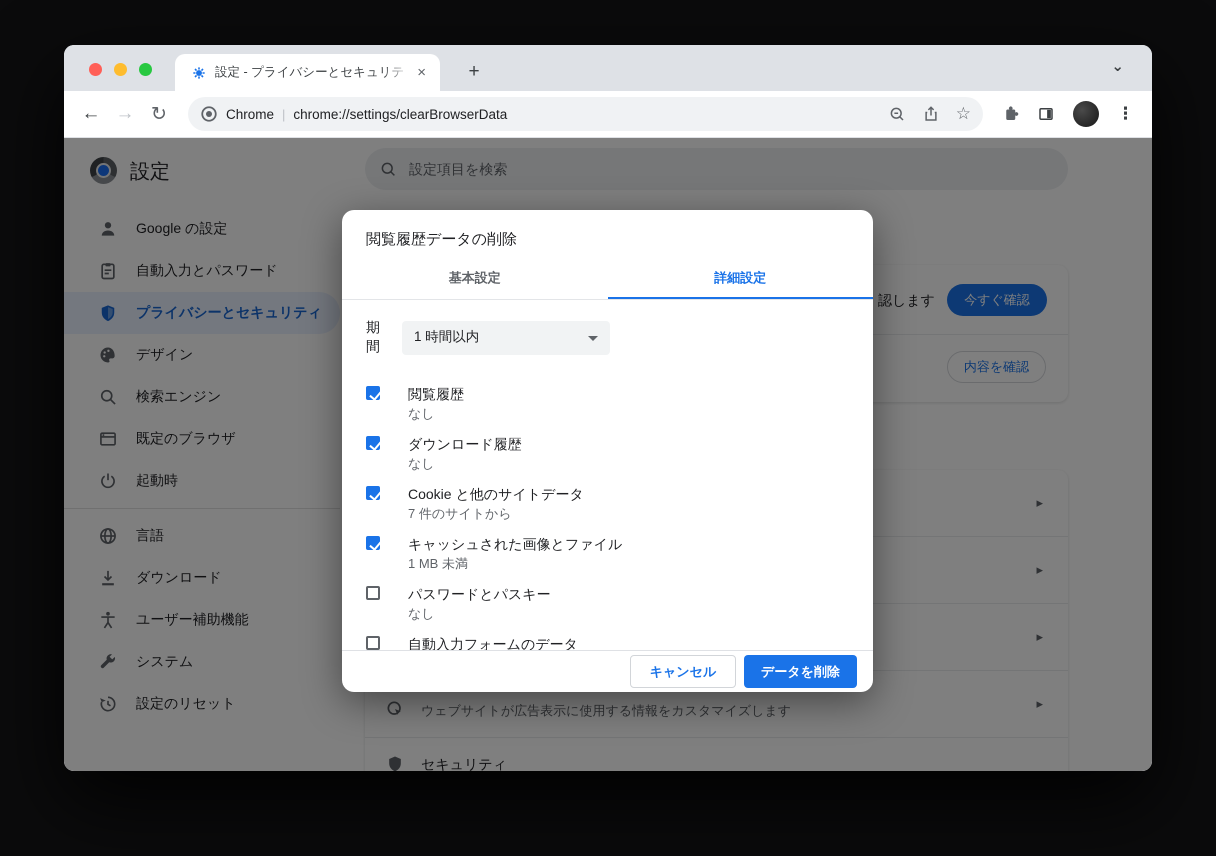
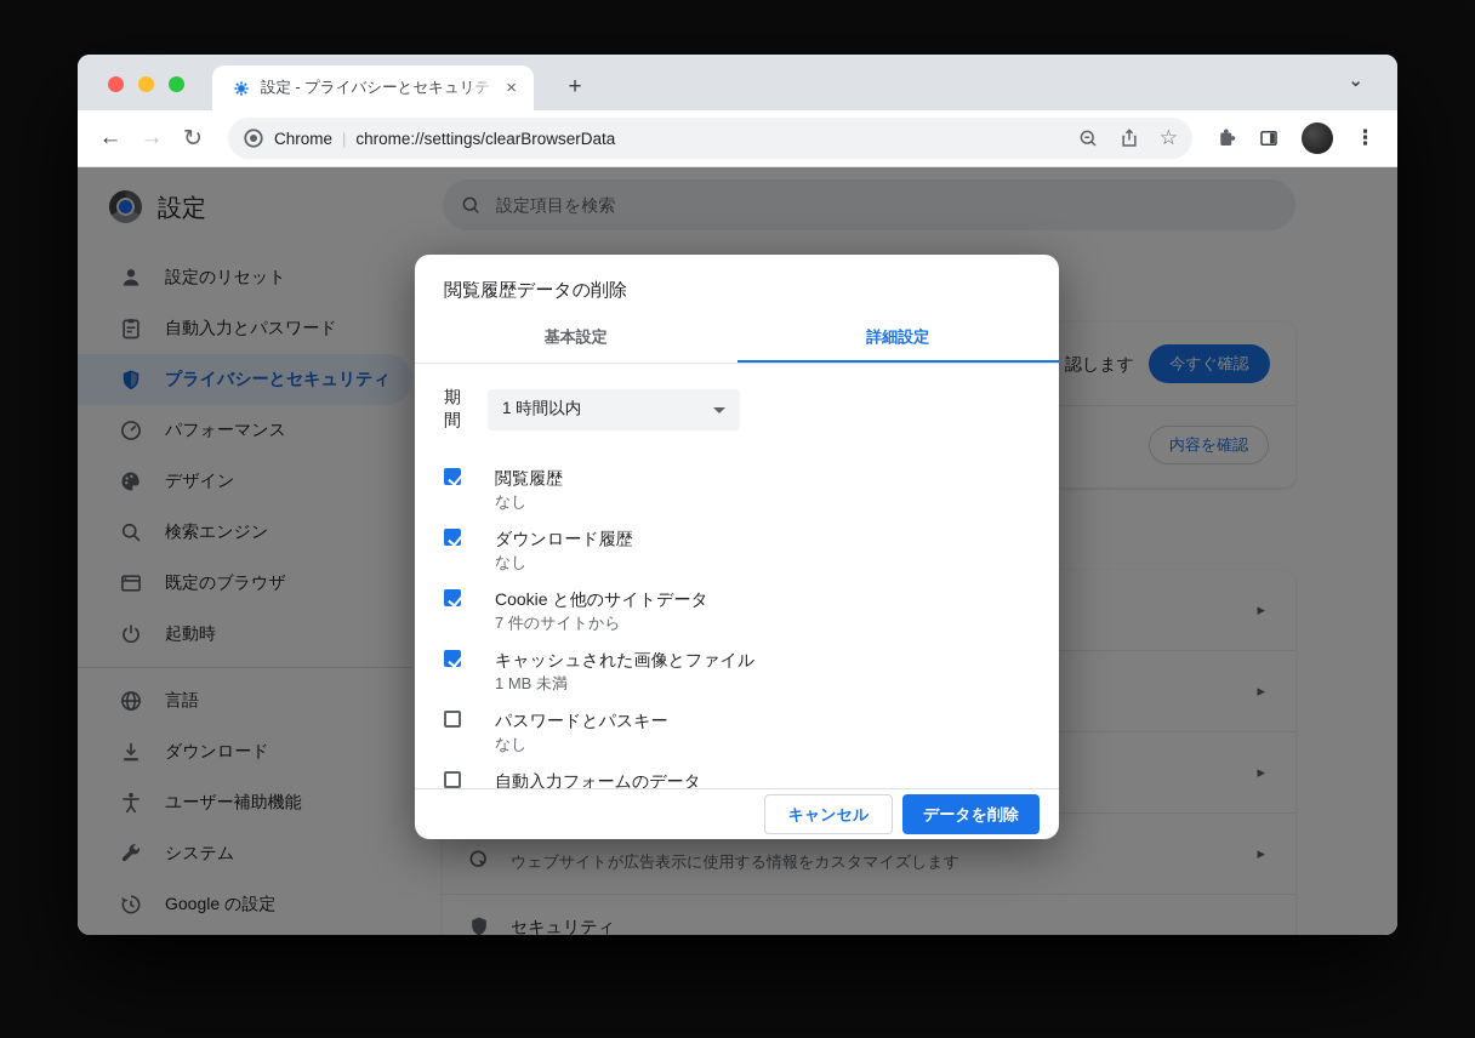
  設定 - プライバシーとセキュリテ
  ×
  +
  ⌄
  ←
  →
  ↻
  Chrome
  |
  chrome://settings/clearBrowserData
  ☆
  ⋮
  設定
  設定項目を検索
- Google の設定
+ 設定のリセット
  自動入力とパスワード
  プライバシーとセキュリティ
+ パフォーマンス
  デザイン
  検索エンジン
  既定のブラウザ
  起動時
  言語
  ダウンロード
  ユーザー補助機能
  システム
- 設定のリセット
+ Google の設定
  認します
  今すぐ確認
  内容を確認
  ▸
  ▸
  ▸
  ウェブサイトが広告表示に使用する情報をカスタマイズします
  ▸
  セキュリティ
  閲覧履歴データの削除
  基本設定
  詳細設定
  期間
  1 時間以内
  閲覧履歴
  なし
  ダウンロード履歴
  なし
  Cookie と他のサイトデータ
  7 件のサイトから
  キャッシュされた画像とファイル
  1 MB 未満
  パスワードとパスキー
  なし
  自動入力フォームのデータ
  キャンセル
  データを削除
